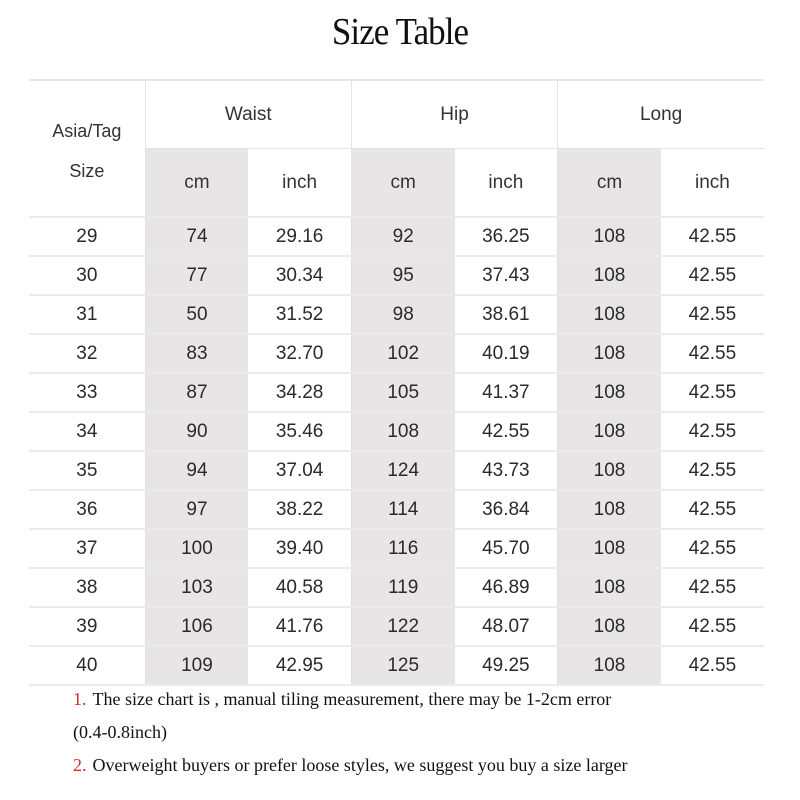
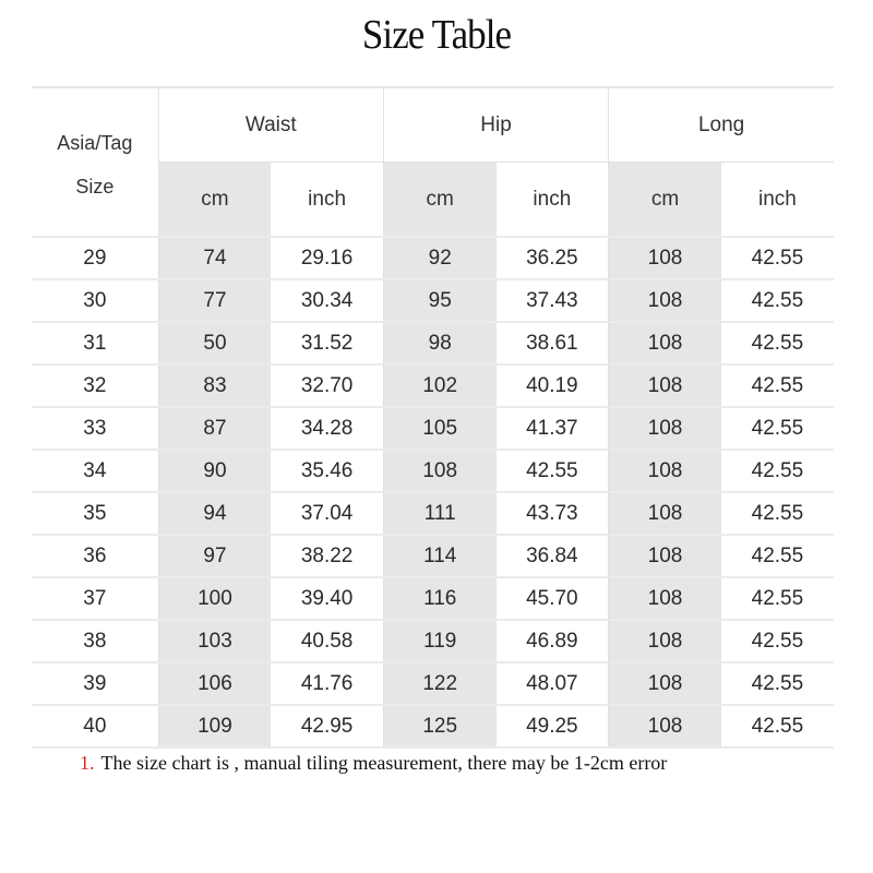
  Size Table
  Asia/Tag Size	Waist	Hip	Long
  cm	inch	cm	inch	cm	inch
  29	74	29.16	92	36.25	108	42.55
  30	77	30.34	95	37.43	108	42.55
  31	50	31.52	98	38.61	108	42.55
  32	83	32.70	102	40.19	108	42.55
  33	87	34.28	105	41.37	108	42.55
  34	90	35.46	108	42.55	108	42.55
- 35	94	37.04	124	43.73	108	42.55
+ 35	94	37.04	111	43.73	108	42.55
  36	97	38.22	114	36.84	108	42.55
  37	100	39.40	116	45.70	108	42.55
  38	103	40.58	119	46.89	108	42.55
  39	106	41.76	122	48.07	108	42.55
  40	109	42.95	125	49.25	108	42.55
  1. The size chart is , manual tiling measurement, there may be 1-2cm error
- (0.4-0.8inch)
- 2. Overweight buyers or prefer loose styles, we suggest you buy a size larger
